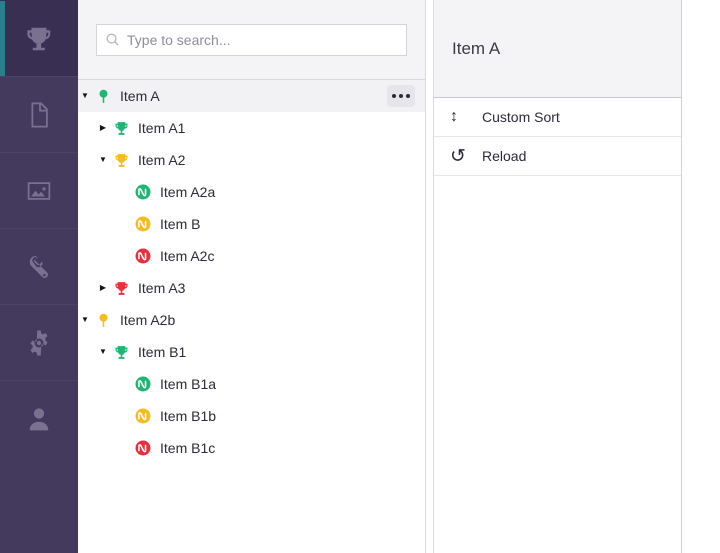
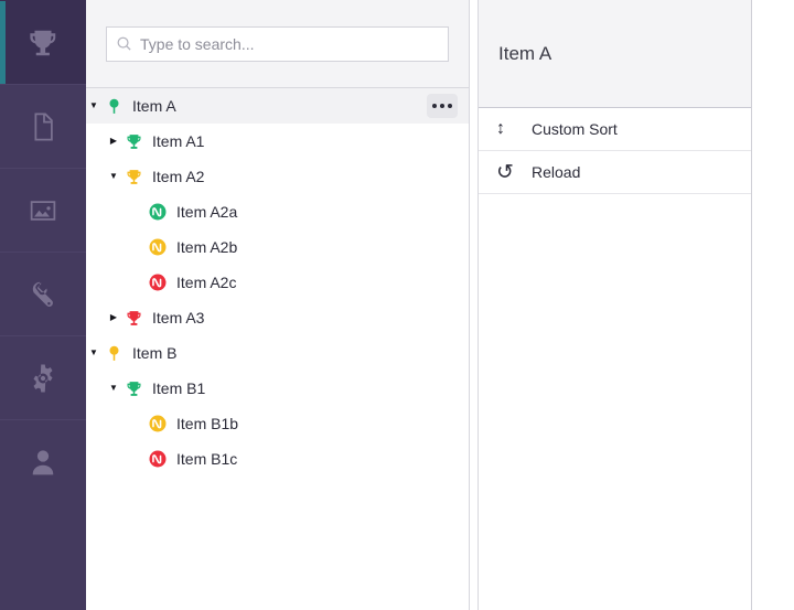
  Type to search...
  ▼
  Item A
  ▶
  Item A1
  ▼
  Item A2
  Item A2a
- Item B
+ Item A2b
  Item A2c
  ▶
  Item A3
  ▼
- Item A2b
+ Item B
  ▼
  Item B1
- Item B1a
  Item B1b
  Item B1c
  Item A
  ↕
  Custom Sort
  ↺
  Reload
